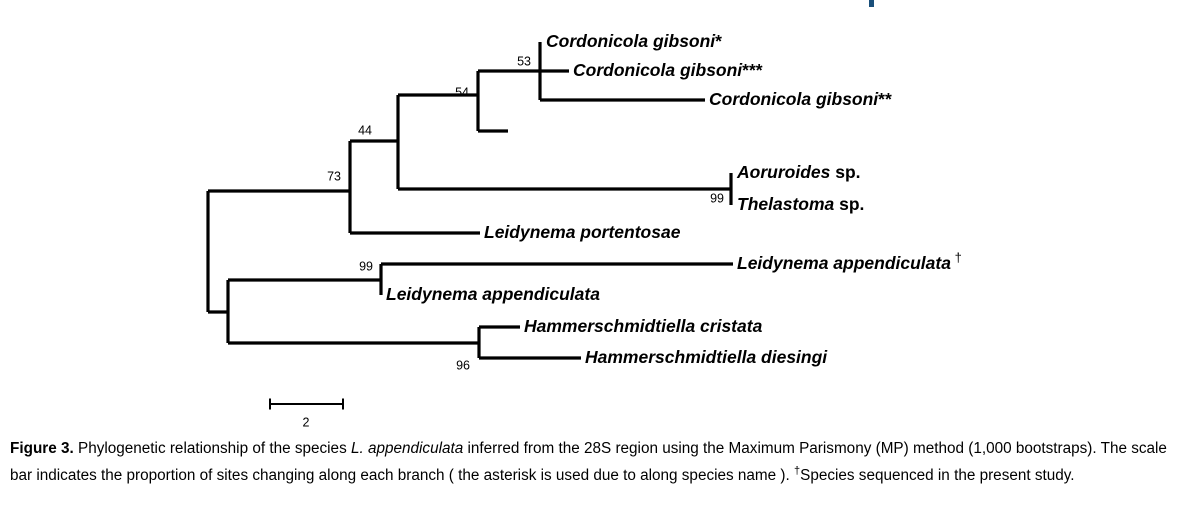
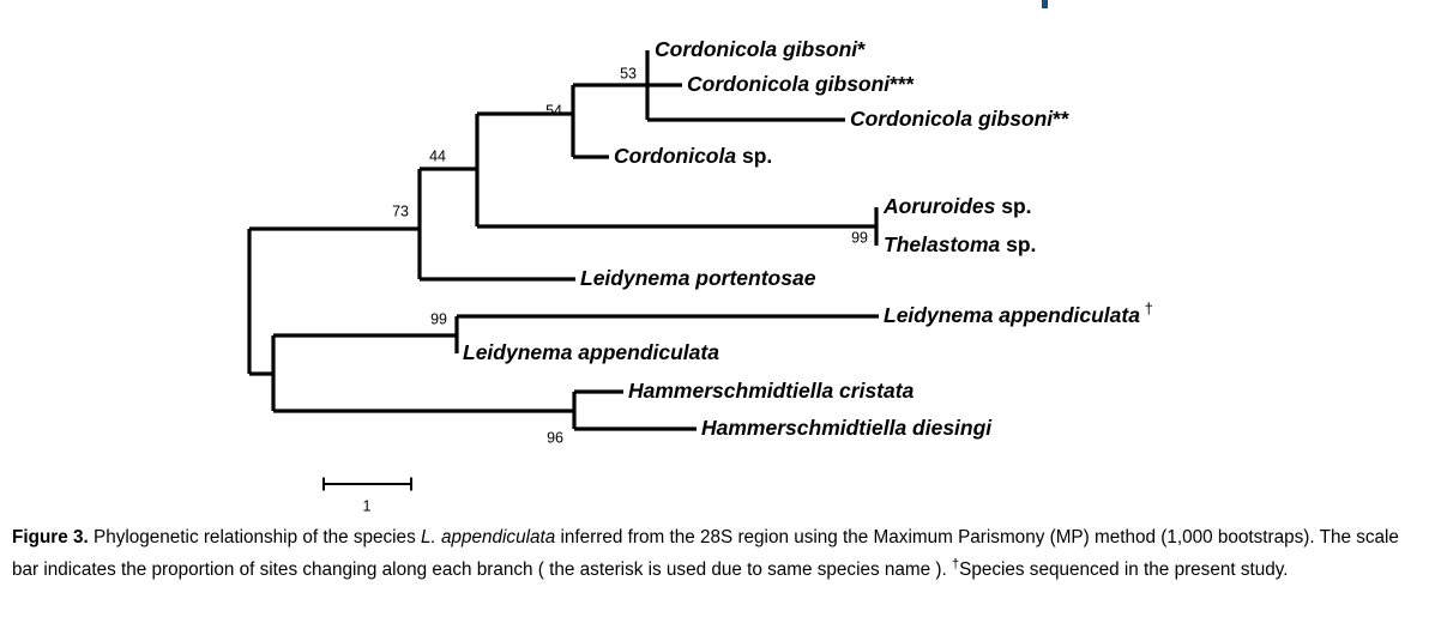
  Cordonicola gibsoni*
  Cordonicola gibsoni***
  Cordonicola gibsoni**
+ Cordonicola sp.
  Aoruroides sp.
  Thelastoma sp.
  Leidynema portentosae
  Leidynema appendiculata †
  Leidynema appendiculata
  Hammerschmidtiella cristata
  Hammerschmidtiella diesingi
  53
  54
  99
  44
  73
  99
  96
- 2
+ 1
- Figure 3. Phylogenetic relationship of the species L. appendiculata inferred from the 28S region using the Maximum Parismony (MP) method (1,000 bootstraps). The scale bar indicates the proportion of sites changing along each branch ( the asterisk is used due to along species name ). †Species sequenced in the present study.
+ Figure 3. Phylogenetic relationship of the species L. appendiculata inferred from the 28S region using the Maximum Parismony (MP) method (1,000 bootstraps). The scale bar indicates the proportion of sites changing along each branch ( the asterisk is used due to same species name ). †Species sequenced in the present study.
